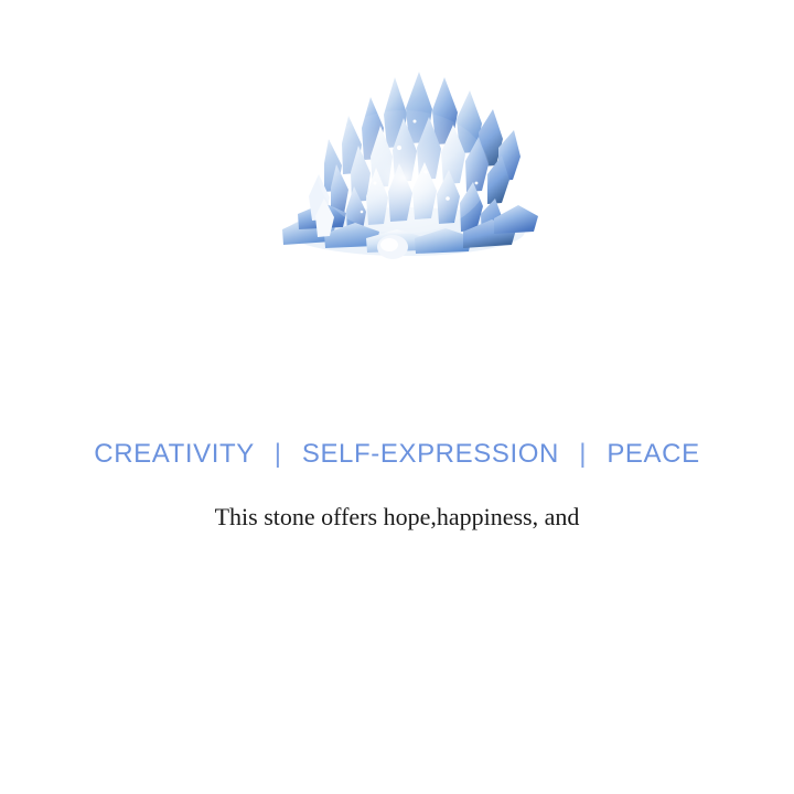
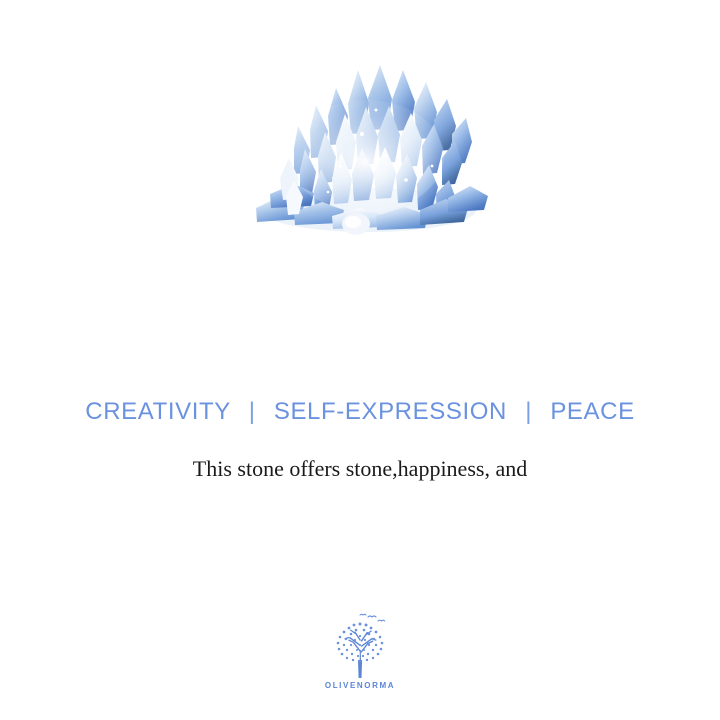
  CREATIVITY | SELF-EXPRESSION | PEACE
- This stone offers hope,happiness, and
+ This stone offers stone,happiness, and
+ OLIVENORMA
